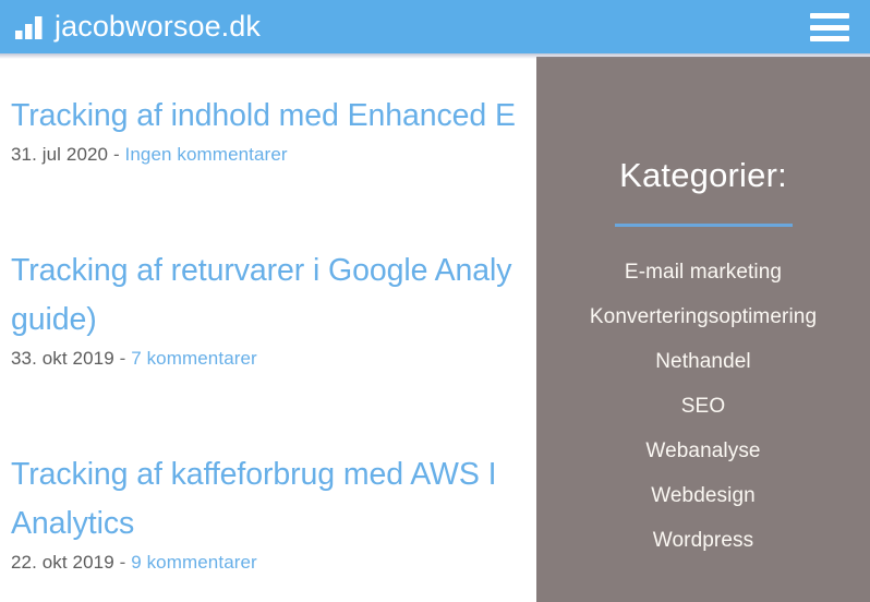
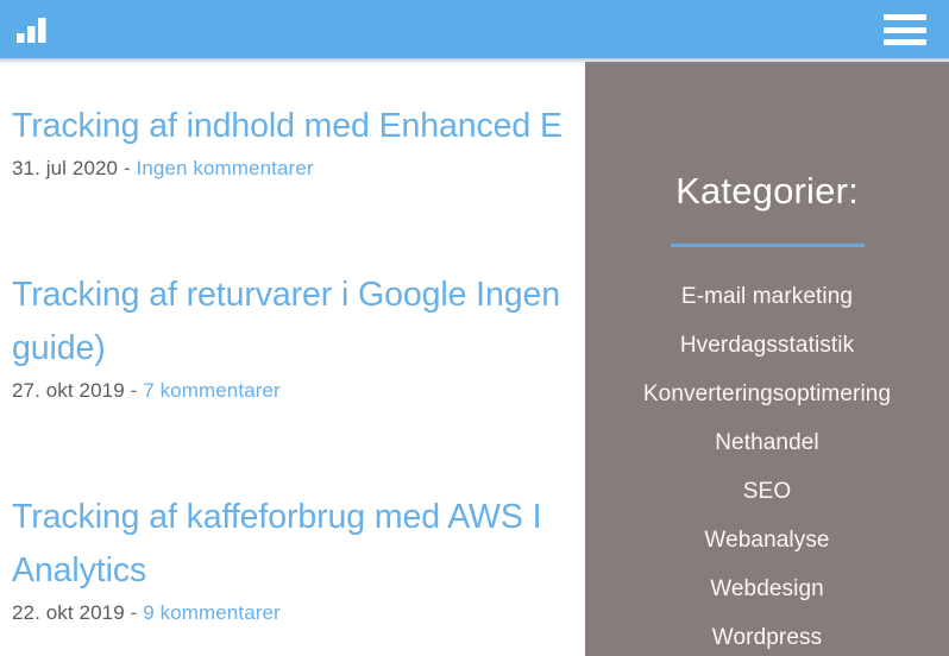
- jacobworsoe.dk
  Tracking af indhold med Enhanced E
  31. jul 2020 - Ingen kommentarer
- Tracking af returvarer i Google Analy
+ Tracking af returvarer i Google Ingen
  guide)
- 33. okt 2019 - 7 kommentarer
+ 27. okt 2019 - 7 kommentarer
  Tracking af kaffeforbrug med AWS I
  Analytics
  22. okt 2019 - 9 kommentarer
  Kategorier:
  E-mail marketing
+ Hverdagsstatistik
  Konverteringsoptimering
  Nethandel
  SEO
  Webanalyse
  Webdesign
  Wordpress
